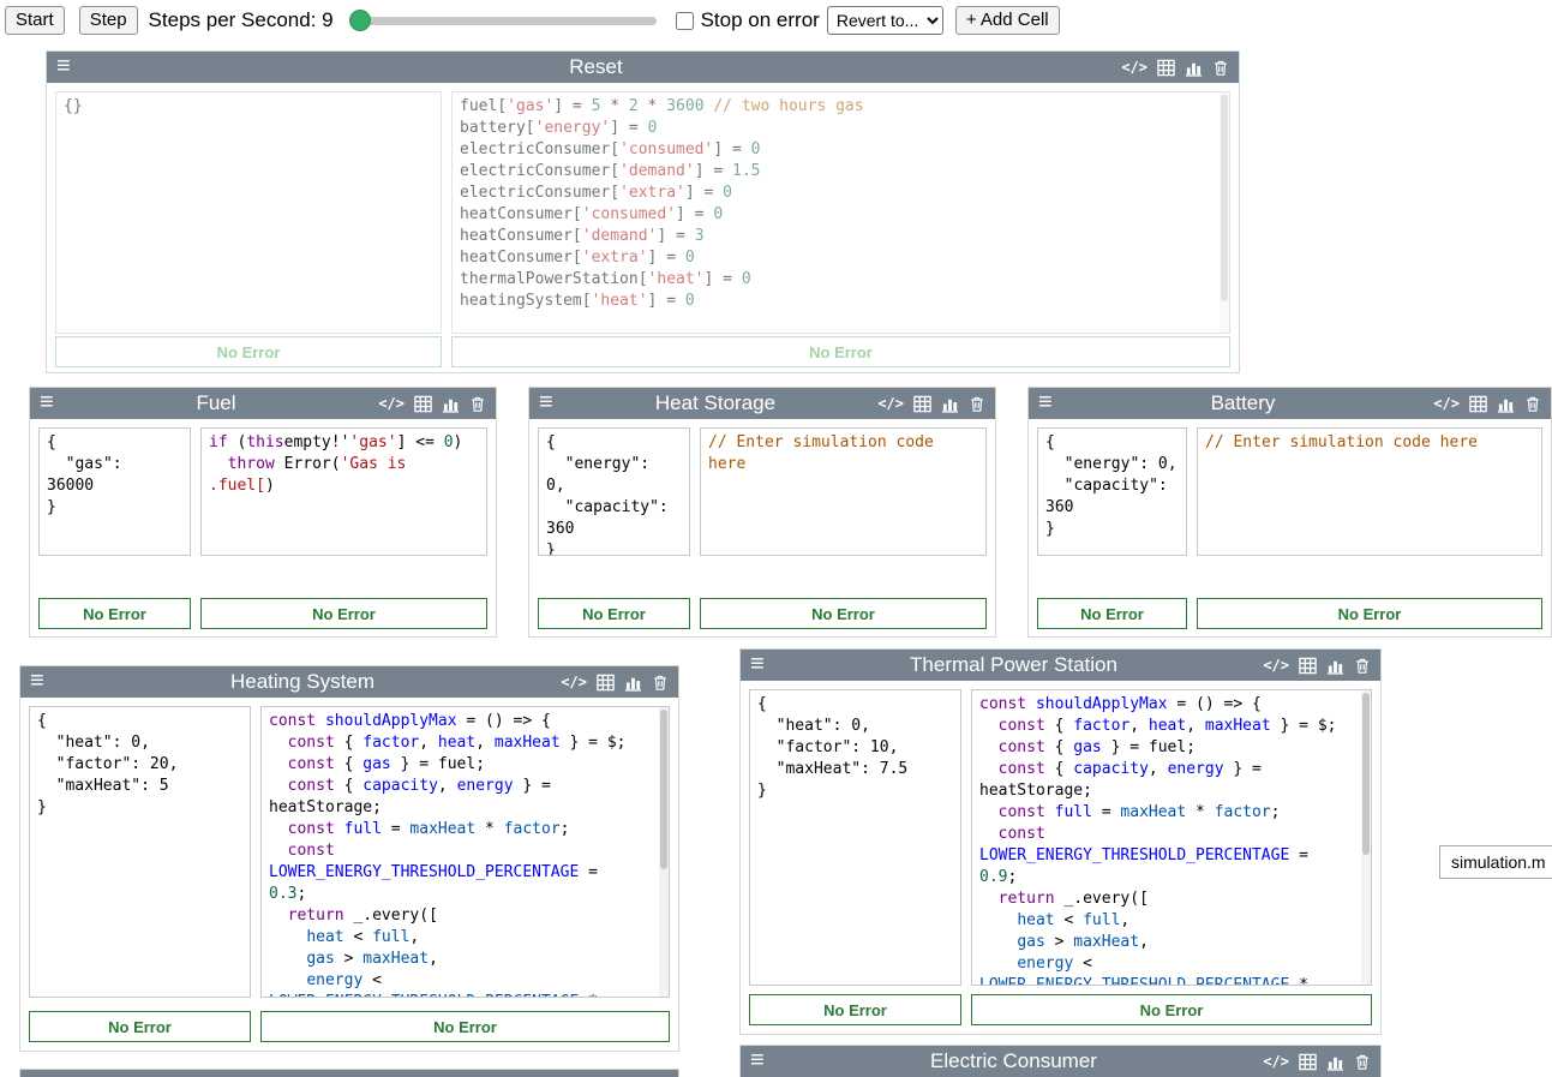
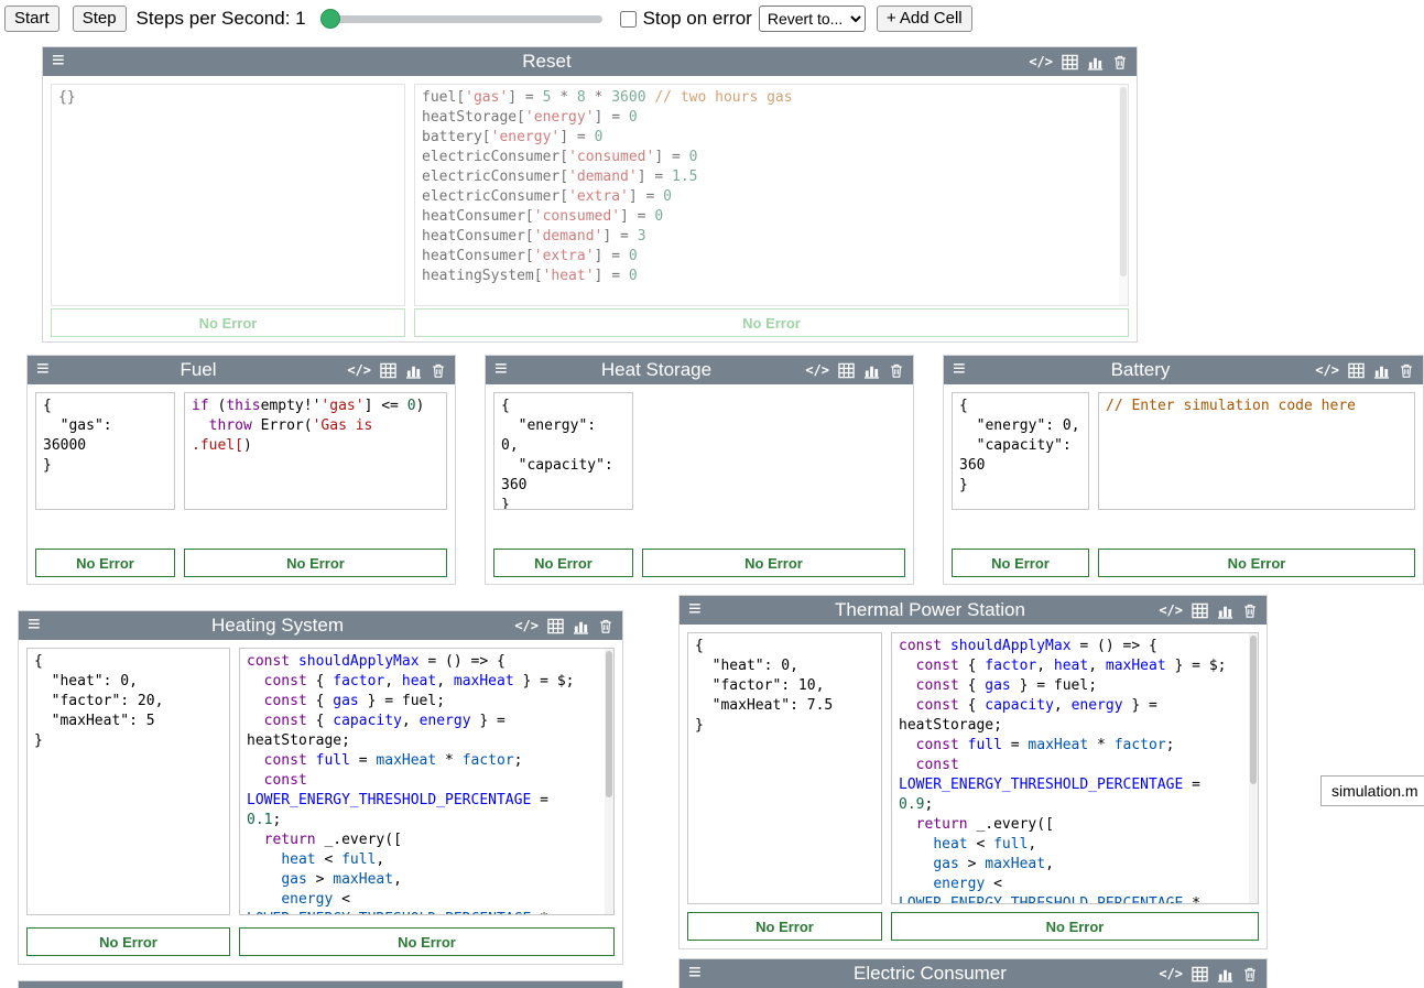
  Start
  Step
- Steps per Second: 9
+ Steps per Second: 1
  Stop on error
  Revert to...
  + Add Cell
  ≡
  Reset
  </>
  {}
- fuel['gas'] = 5 * 2 * 3600 // two hours gas
+ fuel['gas'] = 5 * 8 * 3600 // two hours gas
+ heatStorage['energy'] = 0
  battery['energy'] = 0
  electricConsumer['consumed'] = 0
  electricConsumer['demand'] = 1.5
  electricConsumer['extra'] = 0
  heatConsumer['consumed'] = 0
  heatConsumer['demand'] = 3
  heatConsumer['extra'] = 0
- thermalPowerStation['heat'] = 0
  heatingSystem['heat'] = 0
  No Error
  No Error
  ≡
  Fuel
  </>
  {
  "gas":
  36000
  }
  if (thisempty!''gas'] <= 0)
  throw Error('Gas is
  .fuel[)
  No Error
  No Error
  ≡
  Heat Storage
  </>
  {
  "energy":
  0,
  "capacity":
  360
  }
- // Enter simulation code
- here
  No Error
  No Error
  ≡
  Battery
  </>
  {
  "energy": 0,
  "capacity":
  360
  }
  // Enter simulation code here
  No Error
  No Error
  ≡
  Heating System
  </>
  {
  "heat": 0,
  "factor": 20,
  "maxHeat": 5
  }
  const shouldApplyMax = () => {
  const { factor, heat, maxHeat } = $;
  const { gas } = fuel;
  const { capacity, energy } =
  heatStorage;
  const full = maxHeat * factor;
  const
  LOWER_ENERGY_THRESHOLD_PERCENTAGE =
- 0.3;
+ 0.1;
  return _.every([
  heat < full,
  gas > maxHeat,
  energy <
  No Error
  No Error
  ≡
  Thermal Power Station
  </>
  {
  "heat": 0,
  "factor": 10,
  "maxHeat": 7.5
  }
  const shouldApplyMax = () => {
  const { factor, heat, maxHeat } = $;
  const { gas } = fuel;
  const { capacity, energy } =
  heatStorage;
  const full = maxHeat * factor;
  const
  LOWER_ENERGY_THRESHOLD_PERCENTAGE =
  0.9;
  return _.every([
  heat < full,
  gas > maxHeat,
  energy <
  No Error
  No Error
  ≡
  Electric Consumer
  </>
  simulation.m
